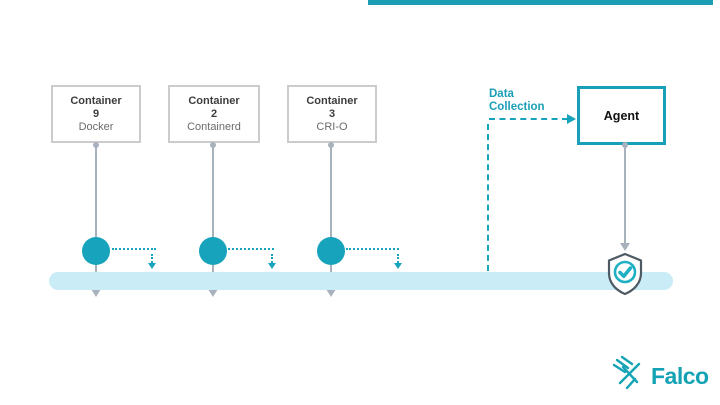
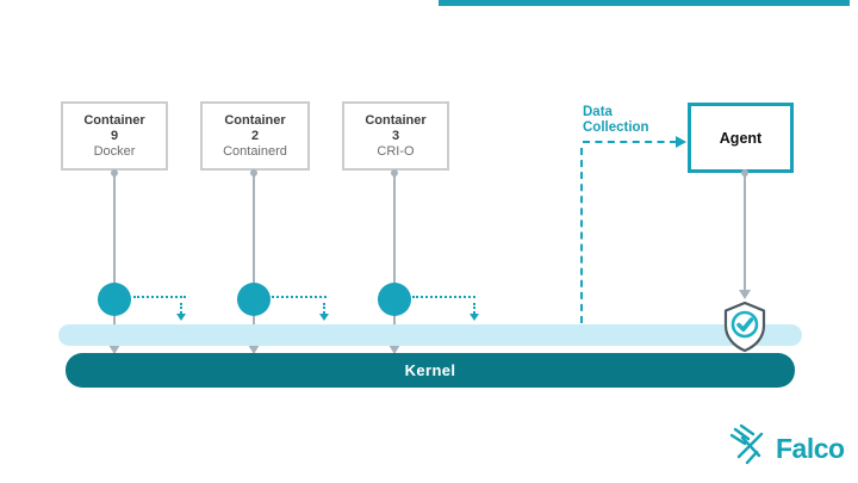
  Container
  9
  Docker
  Container
  2
  Containerd
  Container
  3
  CRI-O
  Data
  Collection
  Agent
+ Kernel
  Falco
